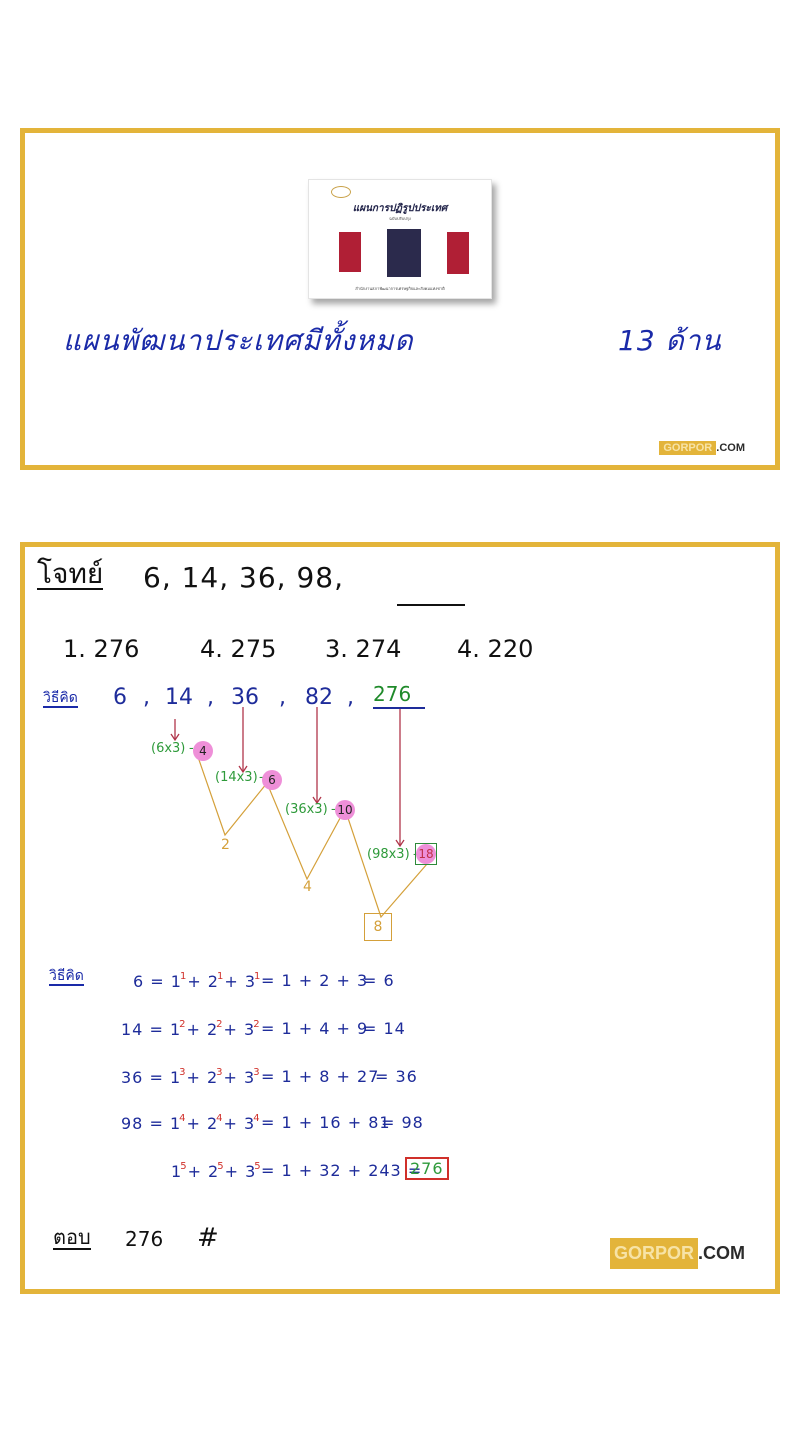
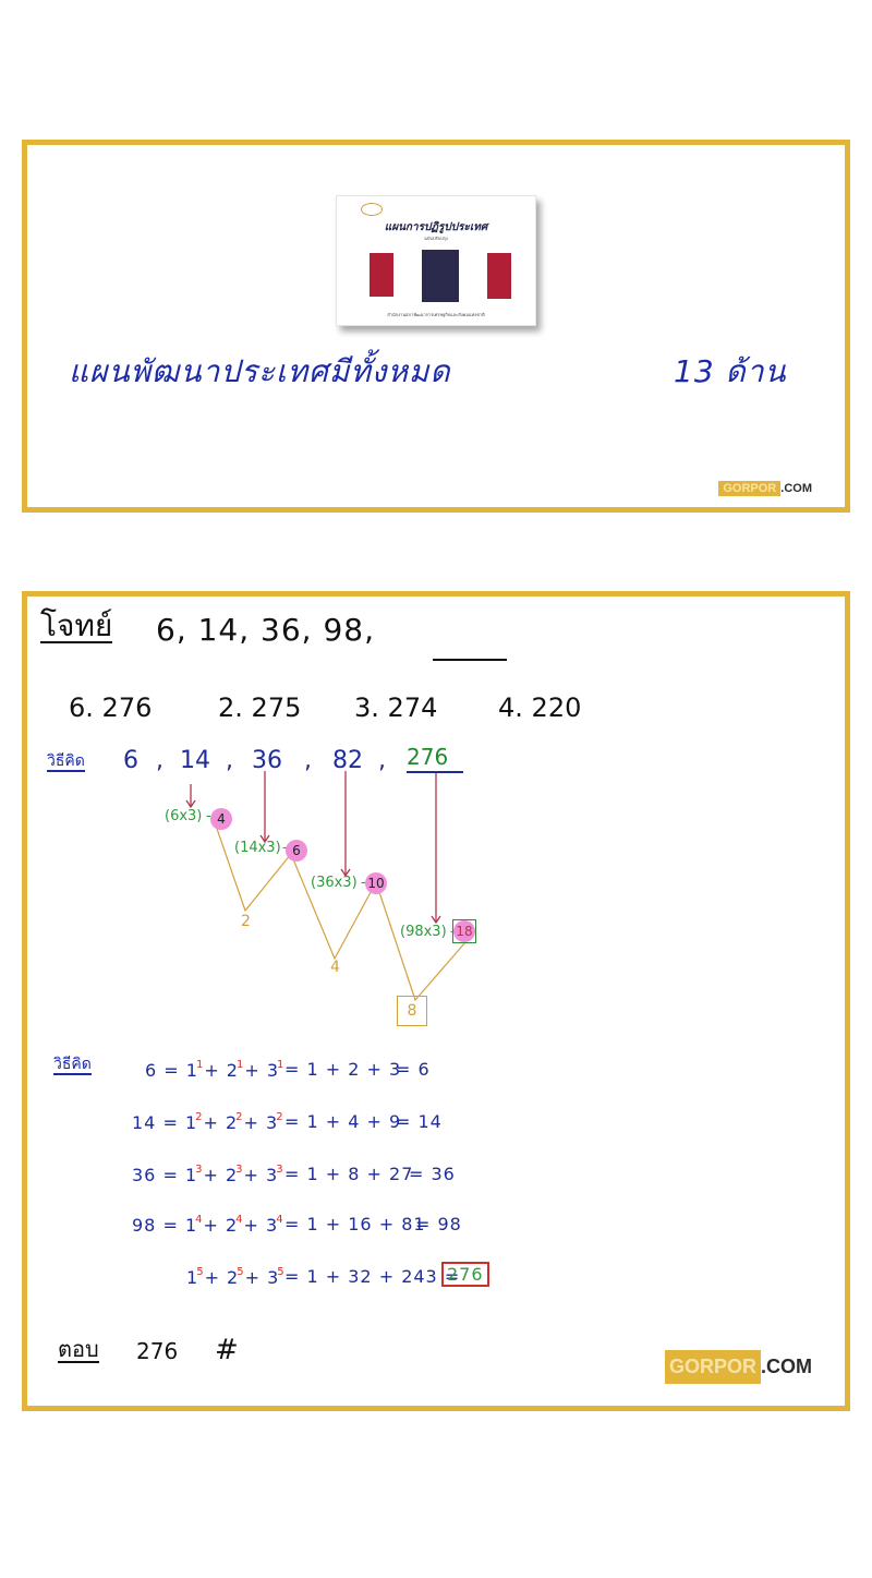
  แผนการปฏิรูปประเทศ
  แผนพัฒนาประเทศมีทั้งหมด
  13 ด้าน
  GORPOR
  .COM
  โจทย์
  6, 14, 36, 98,
- 1. 276
+ 6. 276
- 4. 275
+ 2. 275
  3. 274
  4. 220
  วิธีคิด
  6
  ,
  14
  ,
  36
  ,
  82
  ,
  276
  (6x3)
  -
  4
  (14x3)
  6
  (36x3)
  -
  10
  (98x3)
  18
  2
  4
  8
  วิธีคิด
  6 = 11+ 21+ 31
  = 1 + 2 + 3
  = 6
  14 = 12+ 22+ 32
  = 1 + 4 + 9
  = 14
  36 = 13+ 23+ 33
  = 1 + 8 + 27
  = 36
  98 = 14+ 24+ 34
  = 1 + 16 + 81
  = 98
  15+ 25+ 35
  = 1 + 32 + 243 =
  276
  ตอบ
  276
  #
  GORPOR
  .COM
